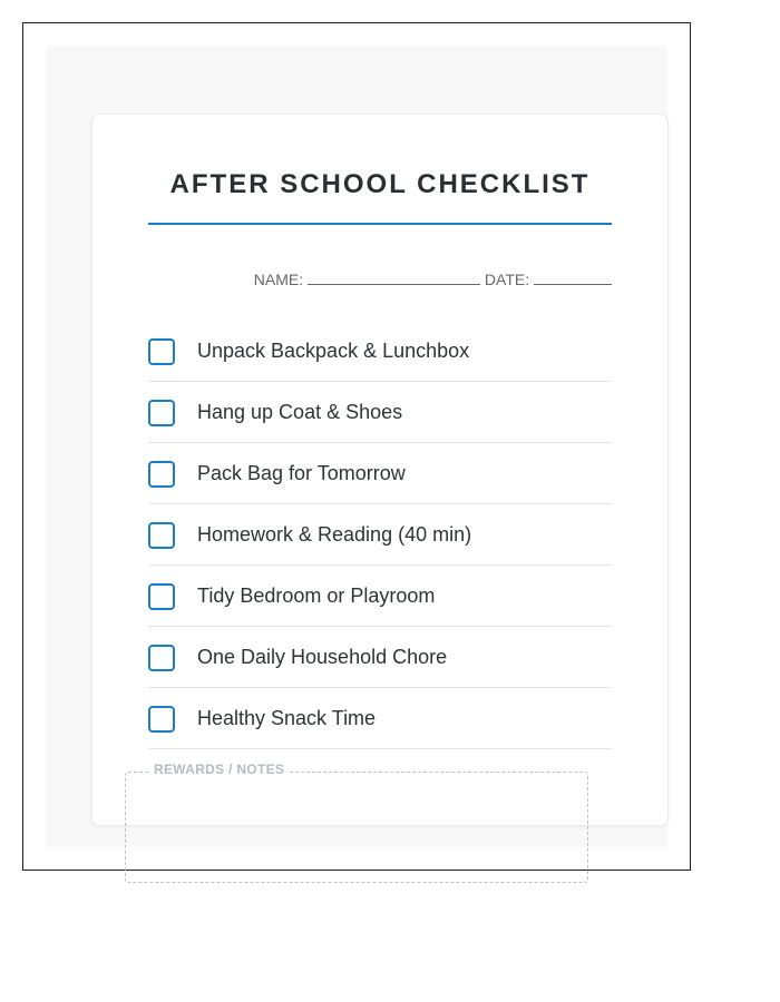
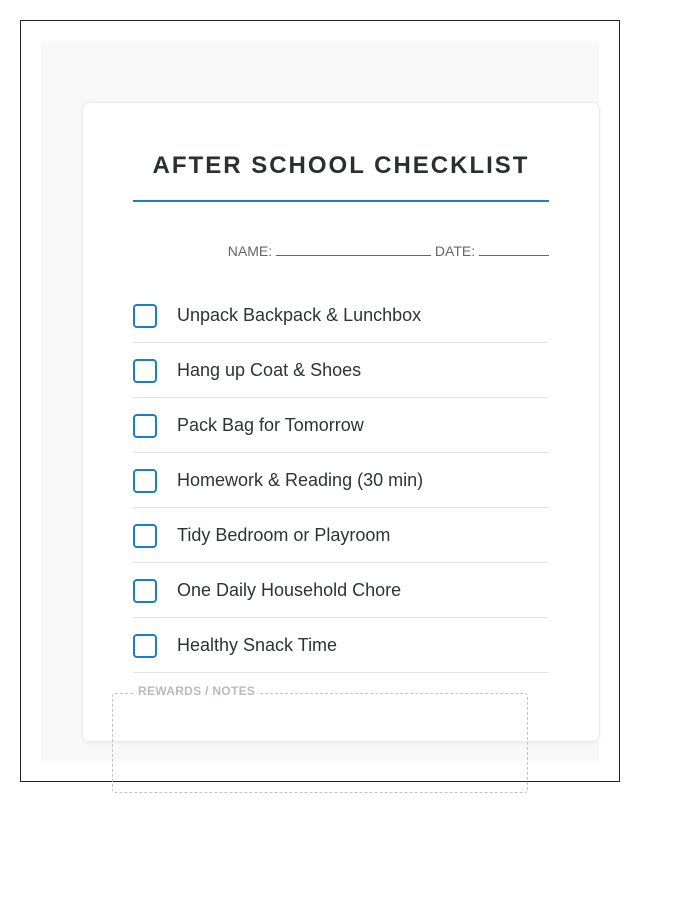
  AFTER SCHOOL CHECKLIST
  NAME: DATE:
  Unpack Backpack & Lunchbox
  Hang up Coat & Shoes
  Pack Bag for Tomorrow
- Homework & Reading (40 min)
+ Homework & Reading (30 min)
  Tidy Bedroom or Playroom
  One Daily Household Chore
  Healthy Snack Time
  REWARDS / NOTES
